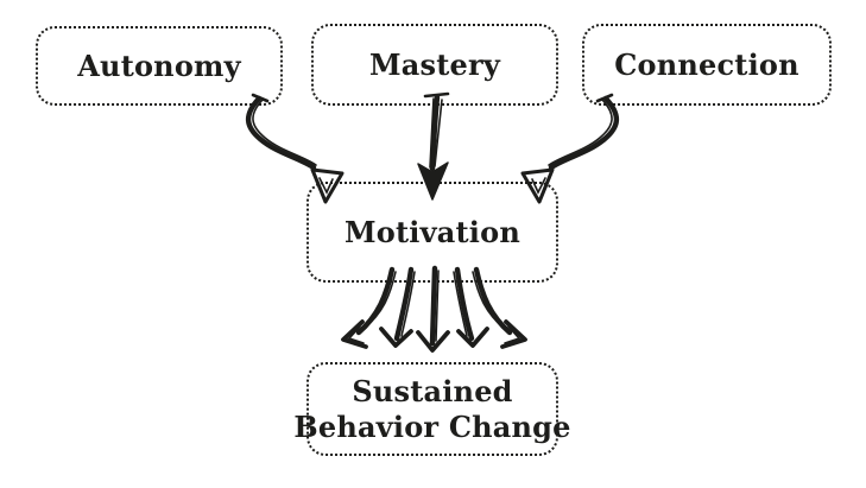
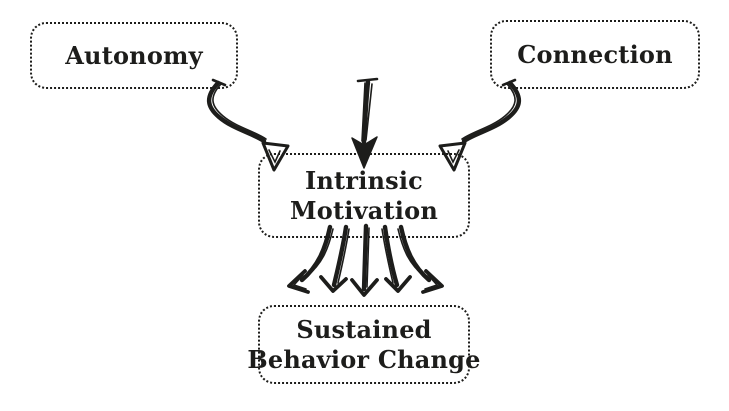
  Autonomy
- Mastery
  Connection
+ Intrinsic
  Motivation
  Sustained
  Behavior Change
